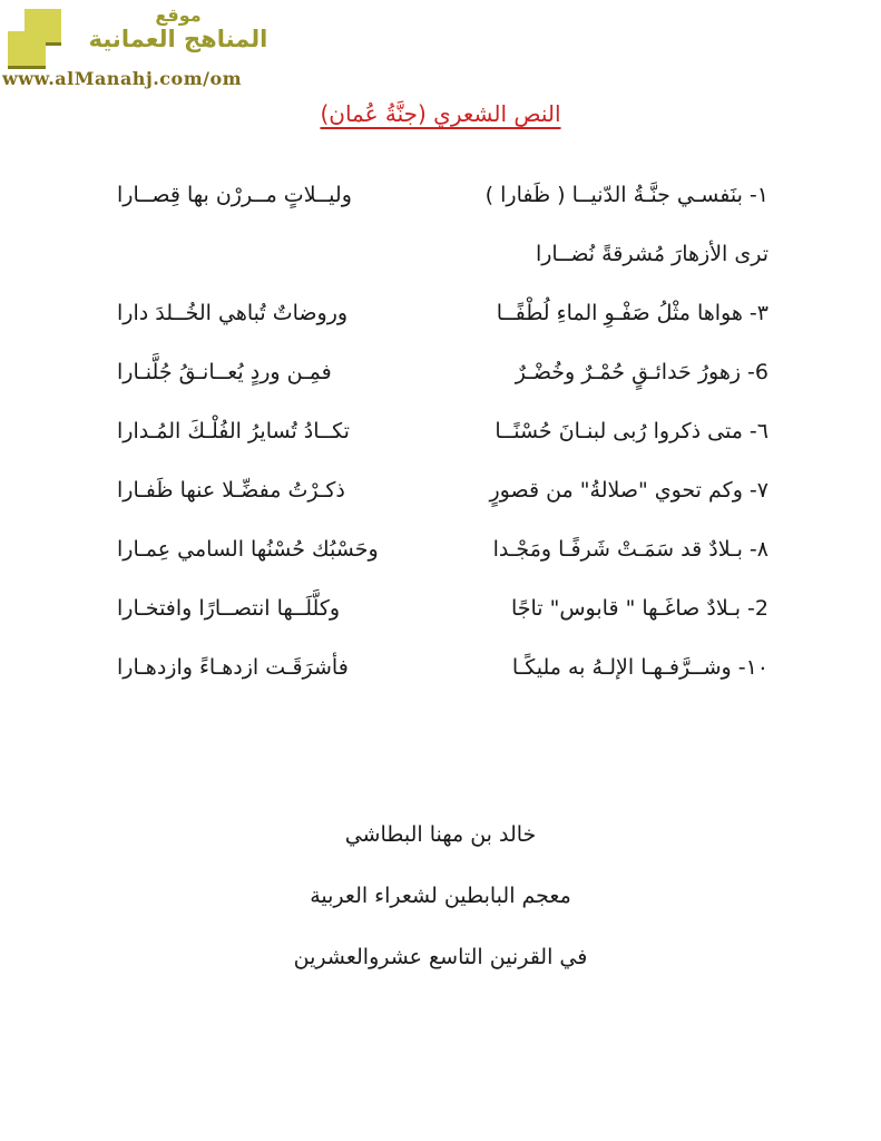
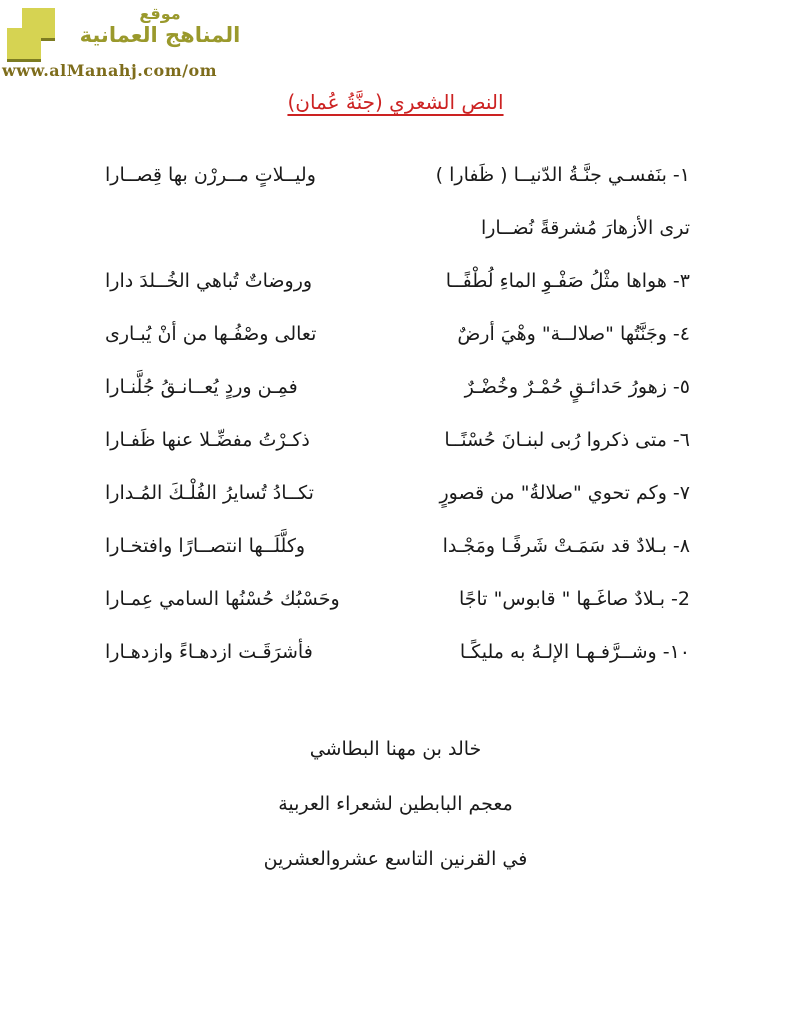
  موقع
  المناهج العمانية
  www.alManahj.com/om
  النص الشعري (جنَّةُ عُمان)
  ١- بنَفسـي جنَّـةُ الدّنيــا ( ظَفارا )
  وليــلاتٍ مــررْن بها قِصــارا
  ترى الأزهارَ مُشرقةً نُضــارا
  ٣- هواها مثْلُ صَفْـوِ الماءِ لُطْفًــا
  وروضاتٌ تُباهي الخُــلدَ دارا
+ ٤- وجَنَّتُها "صلالــة" وهْيَ أرضٌ
+ تعالى وصْفُـها من أنْ يُبـارى
- 6- زهورُ حَدائـقٍ حُمْـرٌ وخُضْـرٌ
+ ٥- زهورُ حَدائـقٍ حُمْـرٌ وخُضْـرٌ
  فمِـن وردٍ يُعــانـقُ جُلَّنـارا
  ٦- متى ذكروا رُبى لبنـانَ حُسْنًــا
- تكــادُ تُسايرُ الفُلْـكَ المُـدارا
+ ذكـرْتُ مفضِّـلا عنها ظَفـارا
  ٧- وكم تحوي "صلالةُ" من قصورٍ
- ذكـرْتُ مفضِّـلا عنها ظَفـارا
+ تكــادُ تُسايرُ الفُلْـكَ المُـدارا
  ٨- بـلادٌ قد سَمَـتْ شَرفًـا ومَجْـدا
- وحَسْبُك حُسْنُها السامي عِمـارا
+ وكلَّلَــها انتصــارًا وافتخـارا
  2- بـلادٌ صاغَـها " قابوس" تاجًا
- وكلَّلَــها انتصــارًا وافتخـارا
+ وحَسْبُك حُسْنُها السامي عِمـارا
  ١٠- وشــرَّفـهـا الإلـهُ به مليكًـا
  فأشرَقَـت ازدهـاءً وازدهـارا
  خالد بن مهنا البطاشي
  معجم البابطين لشعراء العربية
  في القرنين التاسع عشروالعشرين
